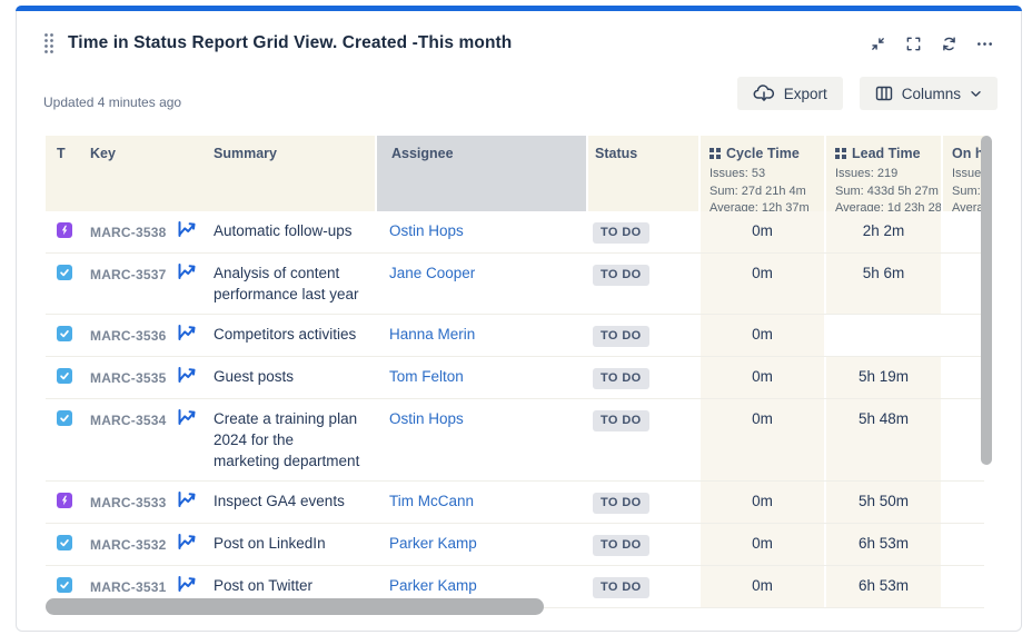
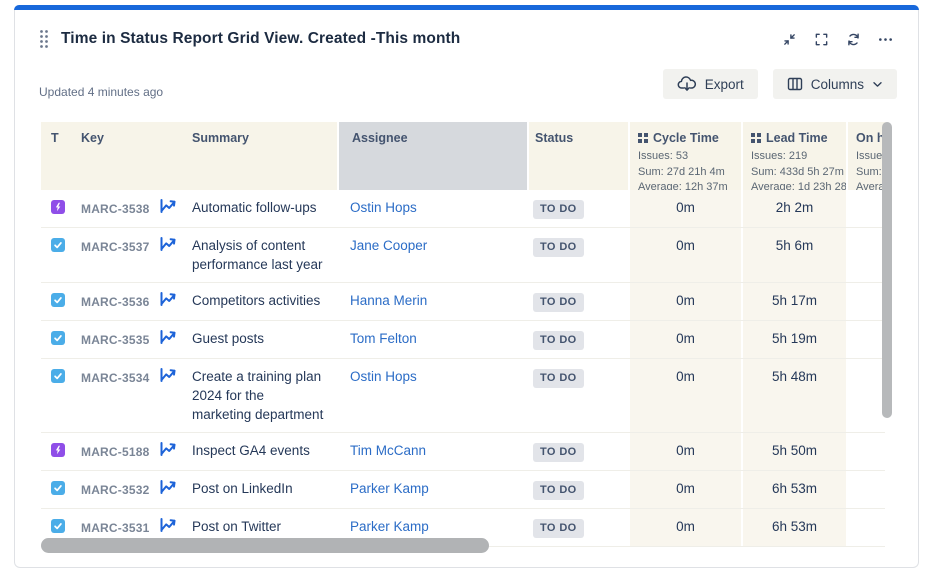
  Time in Status Report Grid View. Created -This month
  Updated 4 minutes ago
  Export
  Columns
  T
  Key
  Summary
  Assignee
  Status
  Cycle Time
  Issues: 53
  Sum: 27d 21h 4m
  Average: 12h 37m
  Lead Time
  Issues: 219
  Sum: 433d 5h 27m
  Average: 1d 23h 28
  On h
  Issue
  Sum:
  MARC-3538
  Automatic follow-ups
  Ostin Hops
  TO DO
  0m
  2h 2m
  MARC-3537
  Analysis of content performance last year
  Jane Cooper
  TO DO
  0m
  5h 6m
  MARC-3536
  Competitors activities
  Hanna Merin
  TO DO
  0m
+ 5h 17m
  MARC-3535
  Guest posts
  Tom Felton
  TO DO
  0m
  5h 19m
  MARC-3534
  Create a training plan 2024 for the marketing department
  Ostin Hops
  TO DO
  0m
  5h 48m
- MARC-3533
+ MARC-5188
  Inspect GA4 events
  Tim McCann
  TO DO
  0m
  5h 50m
  MARC-3532
  Post on LinkedIn
  Parker Kamp
  TO DO
  0m
  6h 53m
  MARC-3531
  Post on Twitter
  Parker Kamp
  TO DO
  0m
  6h 53m
